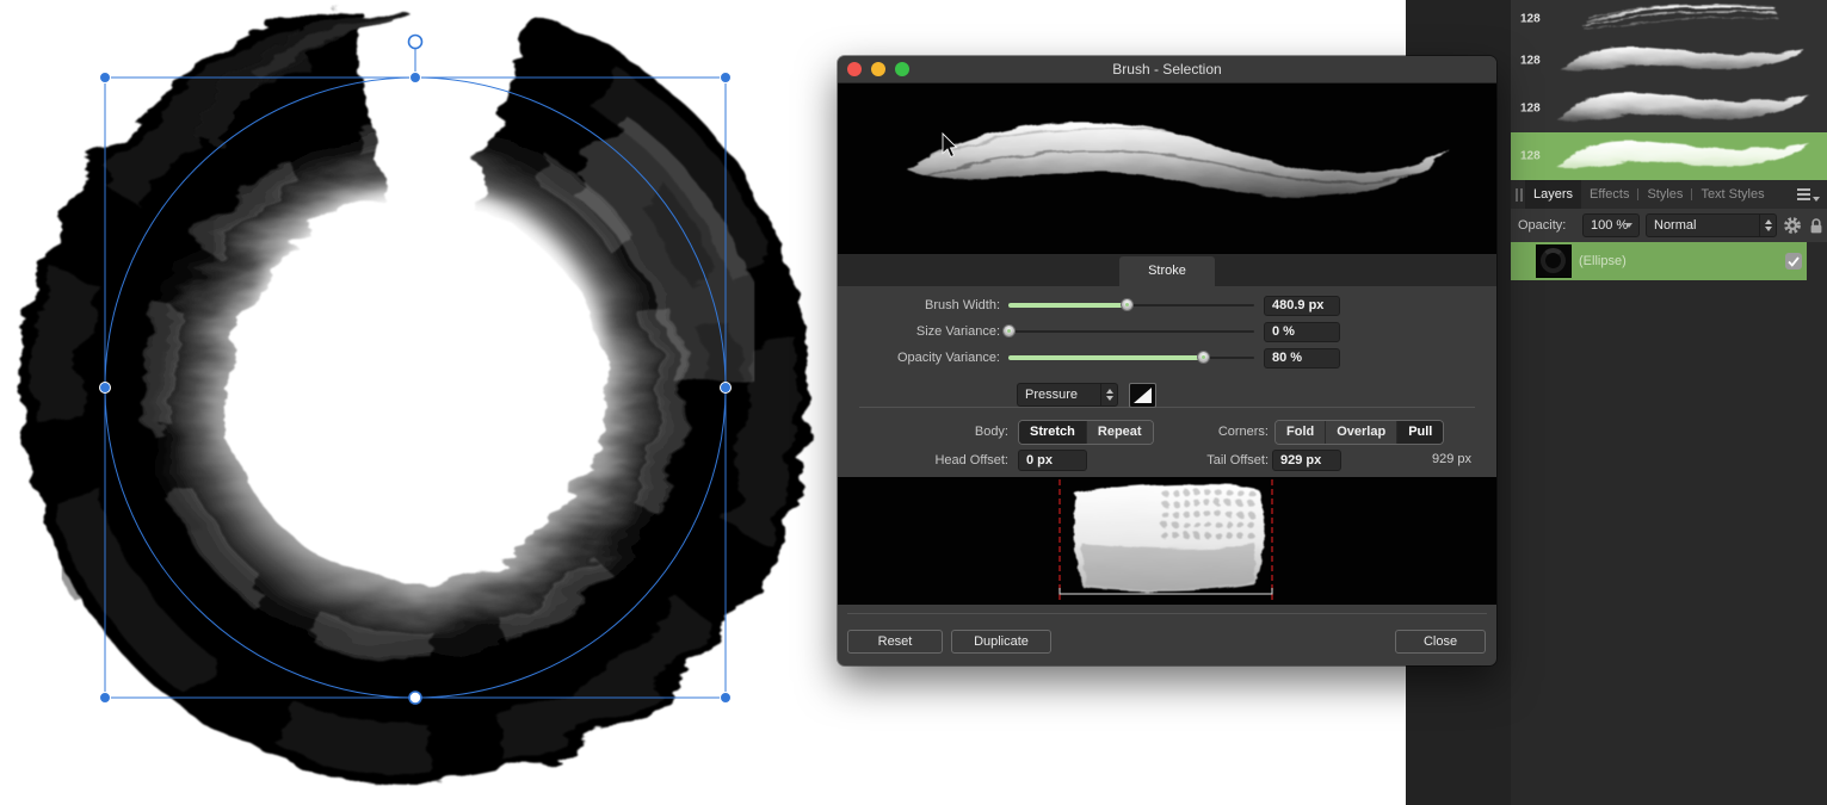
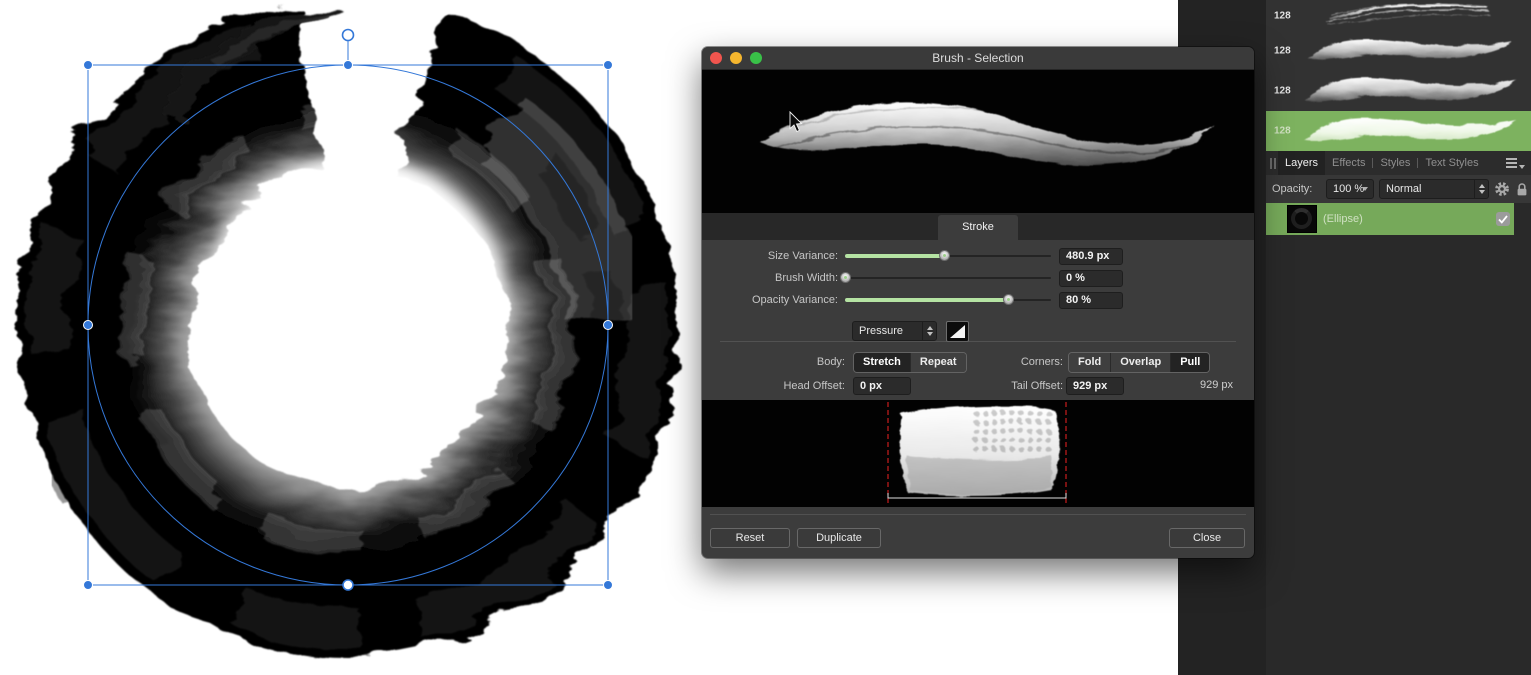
  128
  128
  128
  128
  Layers
  Effects
  Styles
  Text Styles
  Opacity:
  100 %
  Normal
  (Ellipse)
  Brush - Selection
  Stroke
- Brush Width:
+ Size Variance:
  480.9 px
- Size Variance:
+ Brush Width:
  0 %
  Opacity Variance:
  80 %
  Pressure
  Body:
  Stretch
  Repeat
  Corners:
  Fold
  Overlap
  Pull
  Head Offset:
  0 px
  Tail Offset:
  929 px
  929 px
  Reset
  Duplicate
  Close
